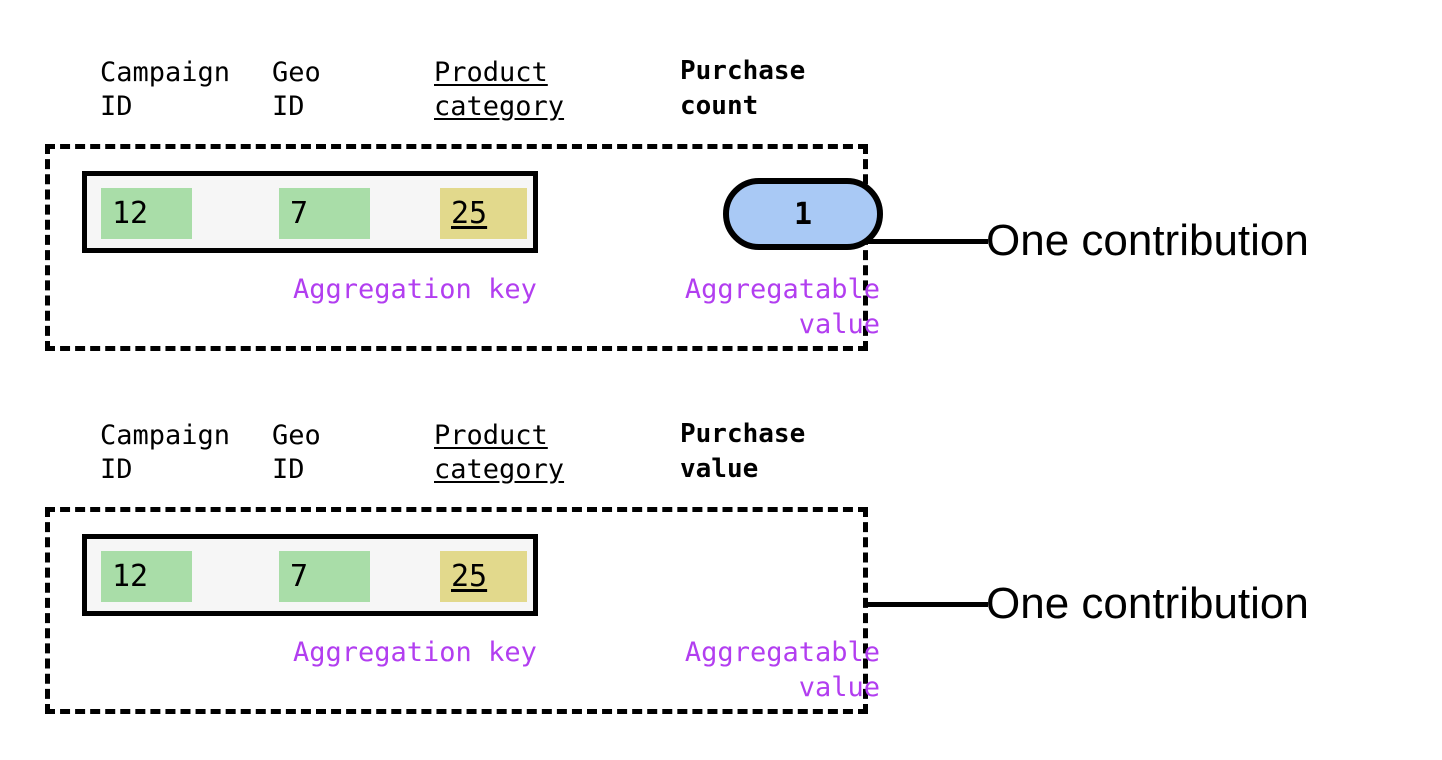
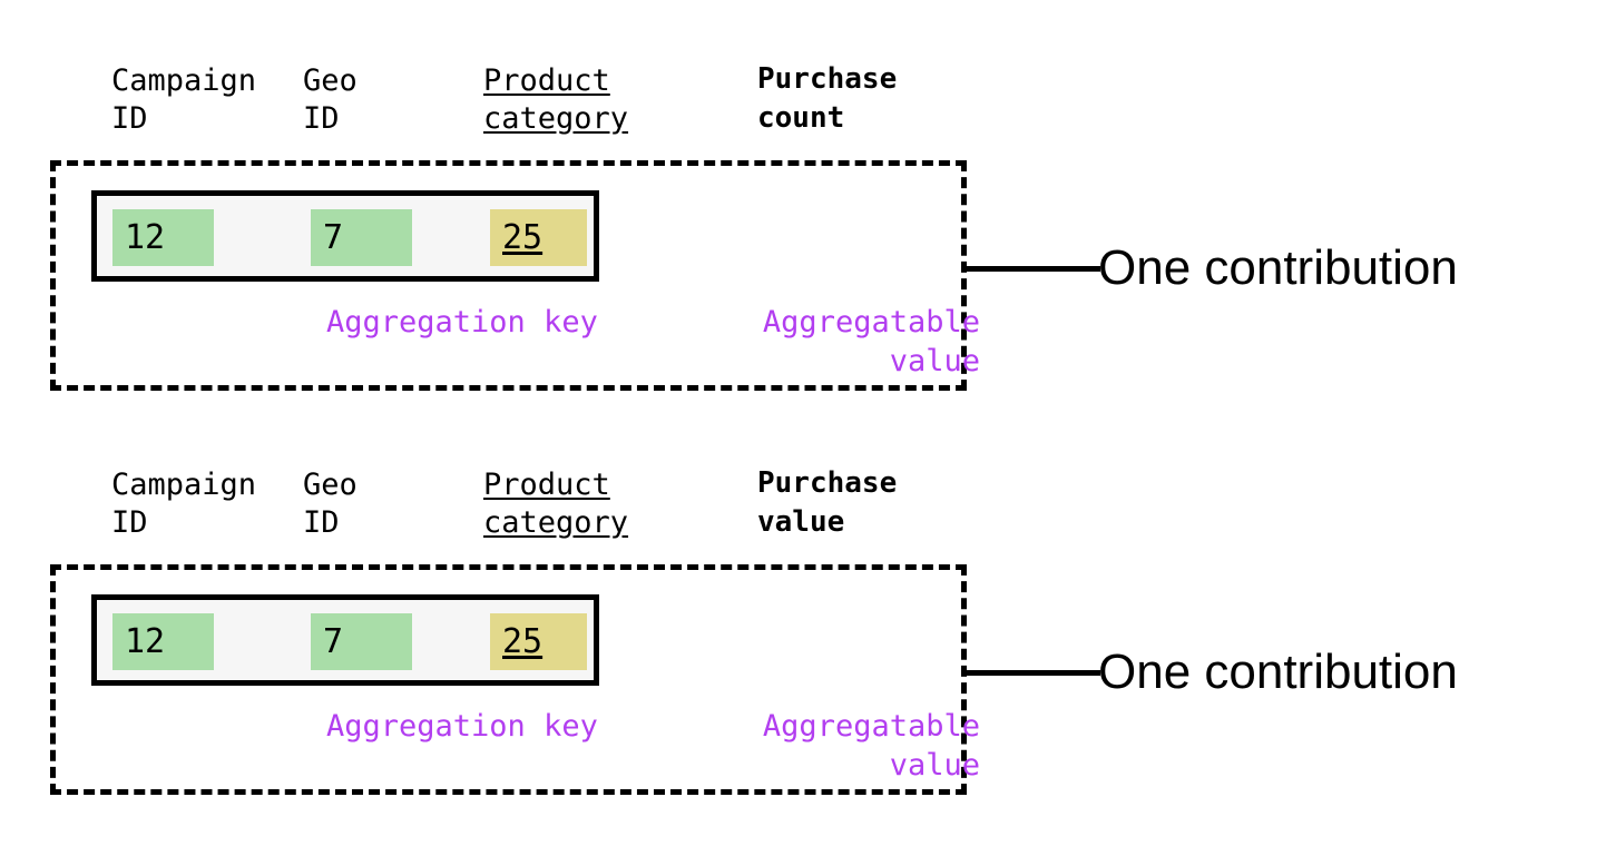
  Campaign
  ID
  Geo
  ID
  Product
  category
  Purchase
  count
  12
  7
  25
- 1
  Aggregation key
  Aggregatable
  value
  One contribution
  Campaign
  ID
  Geo
  ID
  Product
  category
  Purchase
  value
  12
  7
  25
  Aggregation key
  Aggregatable
  value
  One contribution
